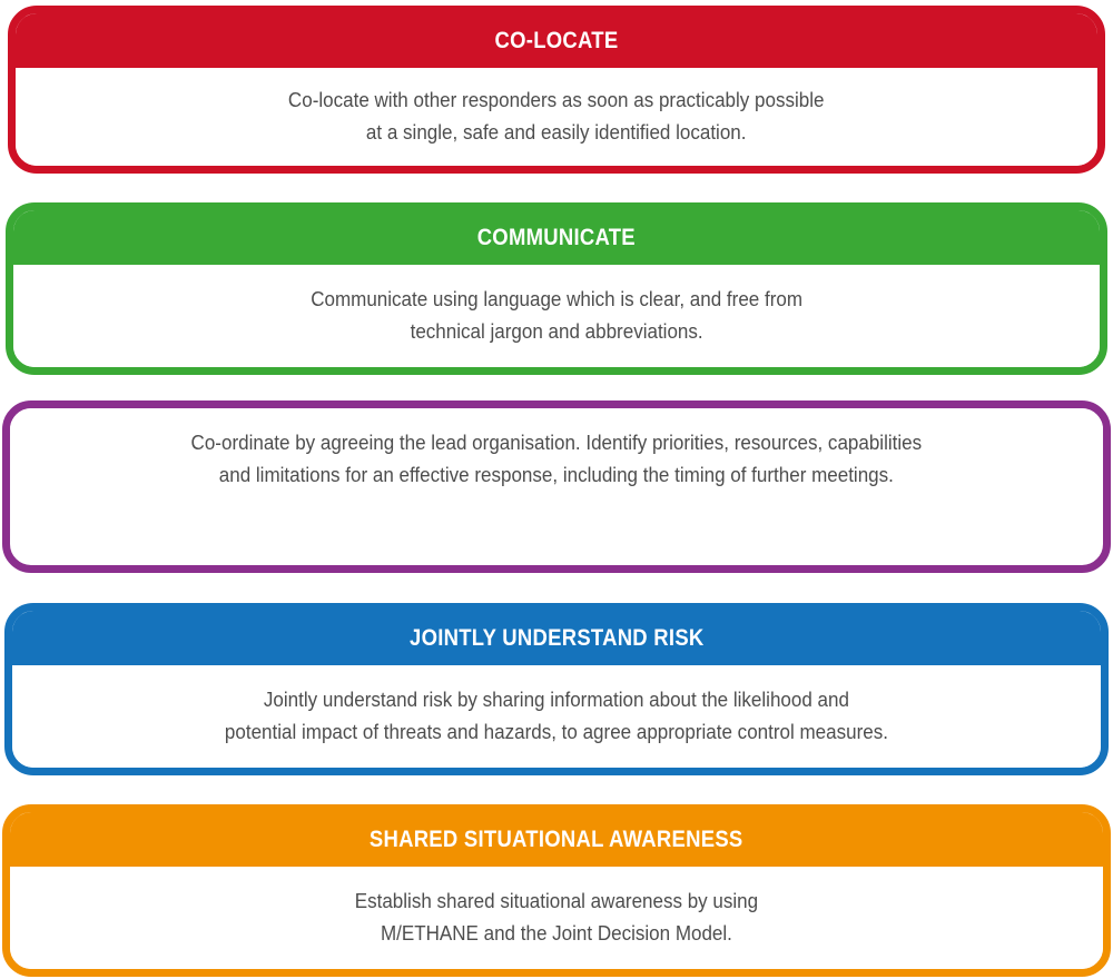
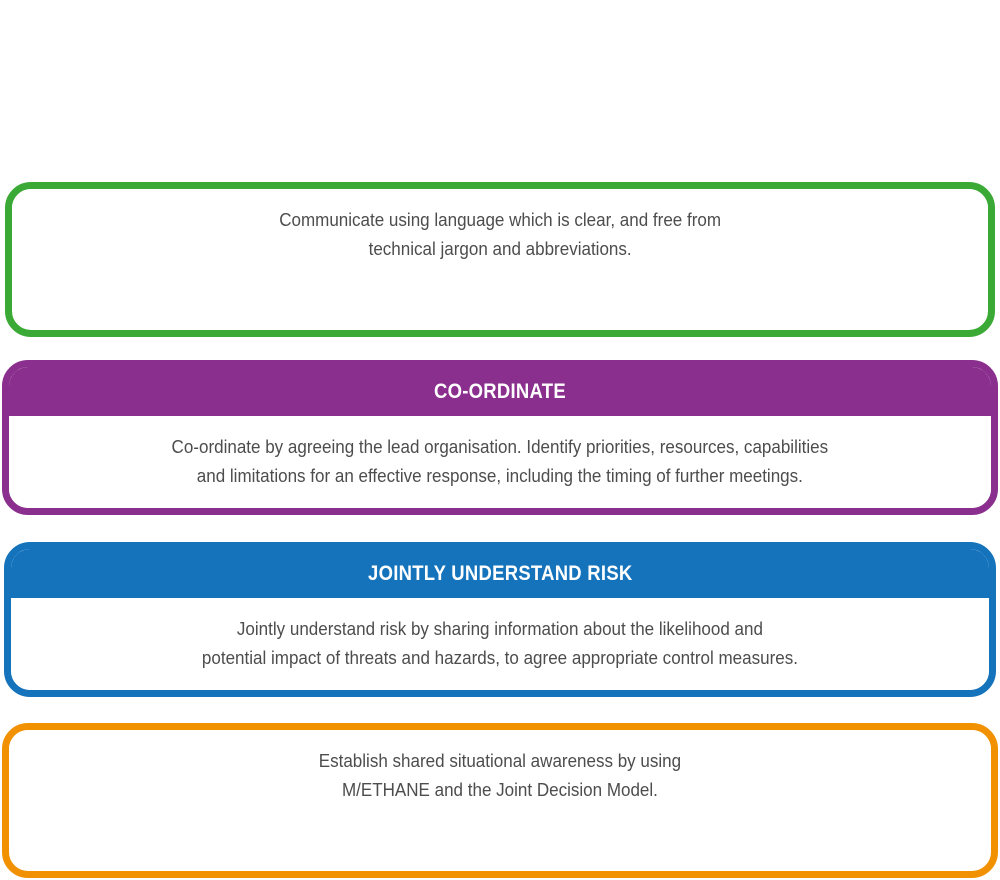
- CO-LOCATE
- Co-locate with other responders as soon as practicably possible
- at a single, safe and easily identified location.
- COMMUNICATE
  Communicate using language which is clear, and free from
  technical jargon and abbreviations.
+ CO-ORDINATE
  Co-ordinate by agreeing the lead organisation. Identify priorities, resources, capabilities
  and limitations for an effective response, including the timing of further meetings.
  JOINTLY UNDERSTAND RISK
  Jointly understand risk by sharing information about the likelihood and
  potential impact of threats and hazards, to agree appropriate control measures.
- SHARED SITUATIONAL AWARENESS
  Establish shared situational awareness by using
  M/ETHANE and the Joint Decision Model.
